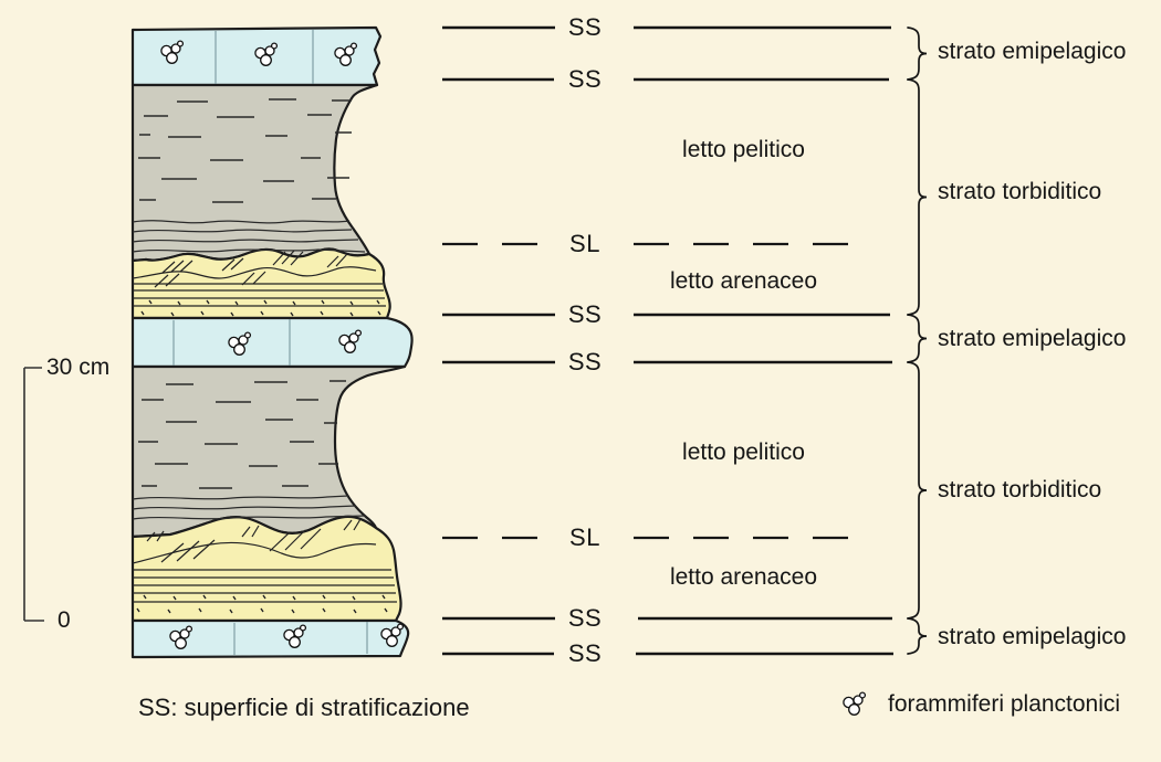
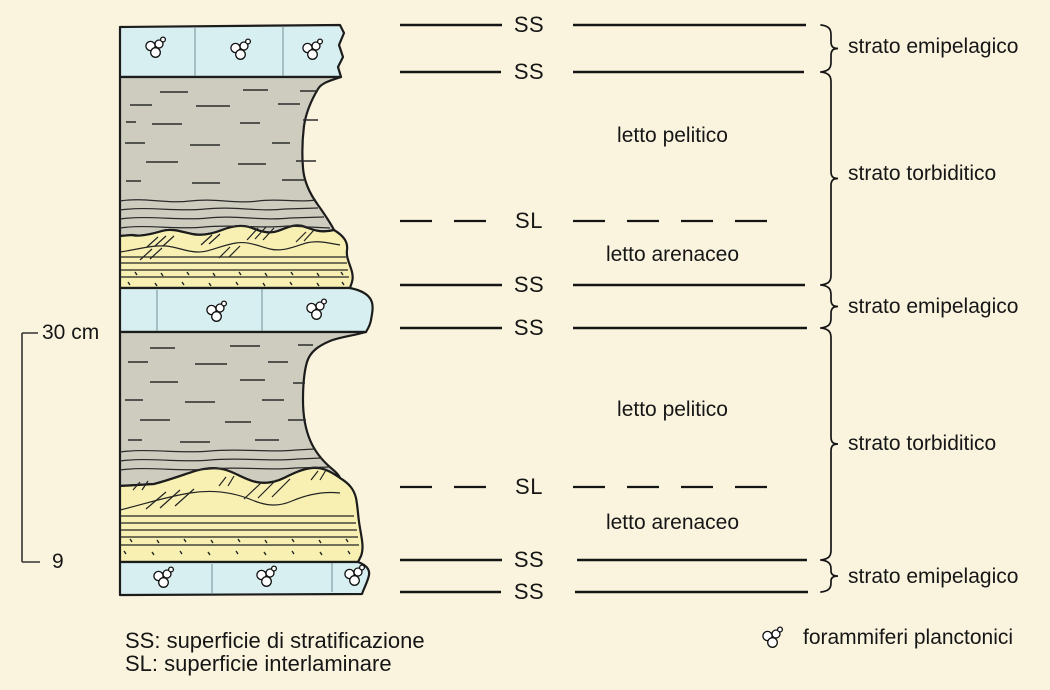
  30 cm
- 0
+ 9
  SS
  SS
  SL
  SS
  SS
  SL
  SS
  SS
  letto pelitico
  letto arenaceo
  letto pelitico
  letto arenaceo
  strato emipelagico
  strato torbiditico
  strato emipelagico
  strato torbiditico
  strato emipelagico
  SS: superficie di stratificazione
+ SL: superficie interlaminare
  forammiferi planctonici
